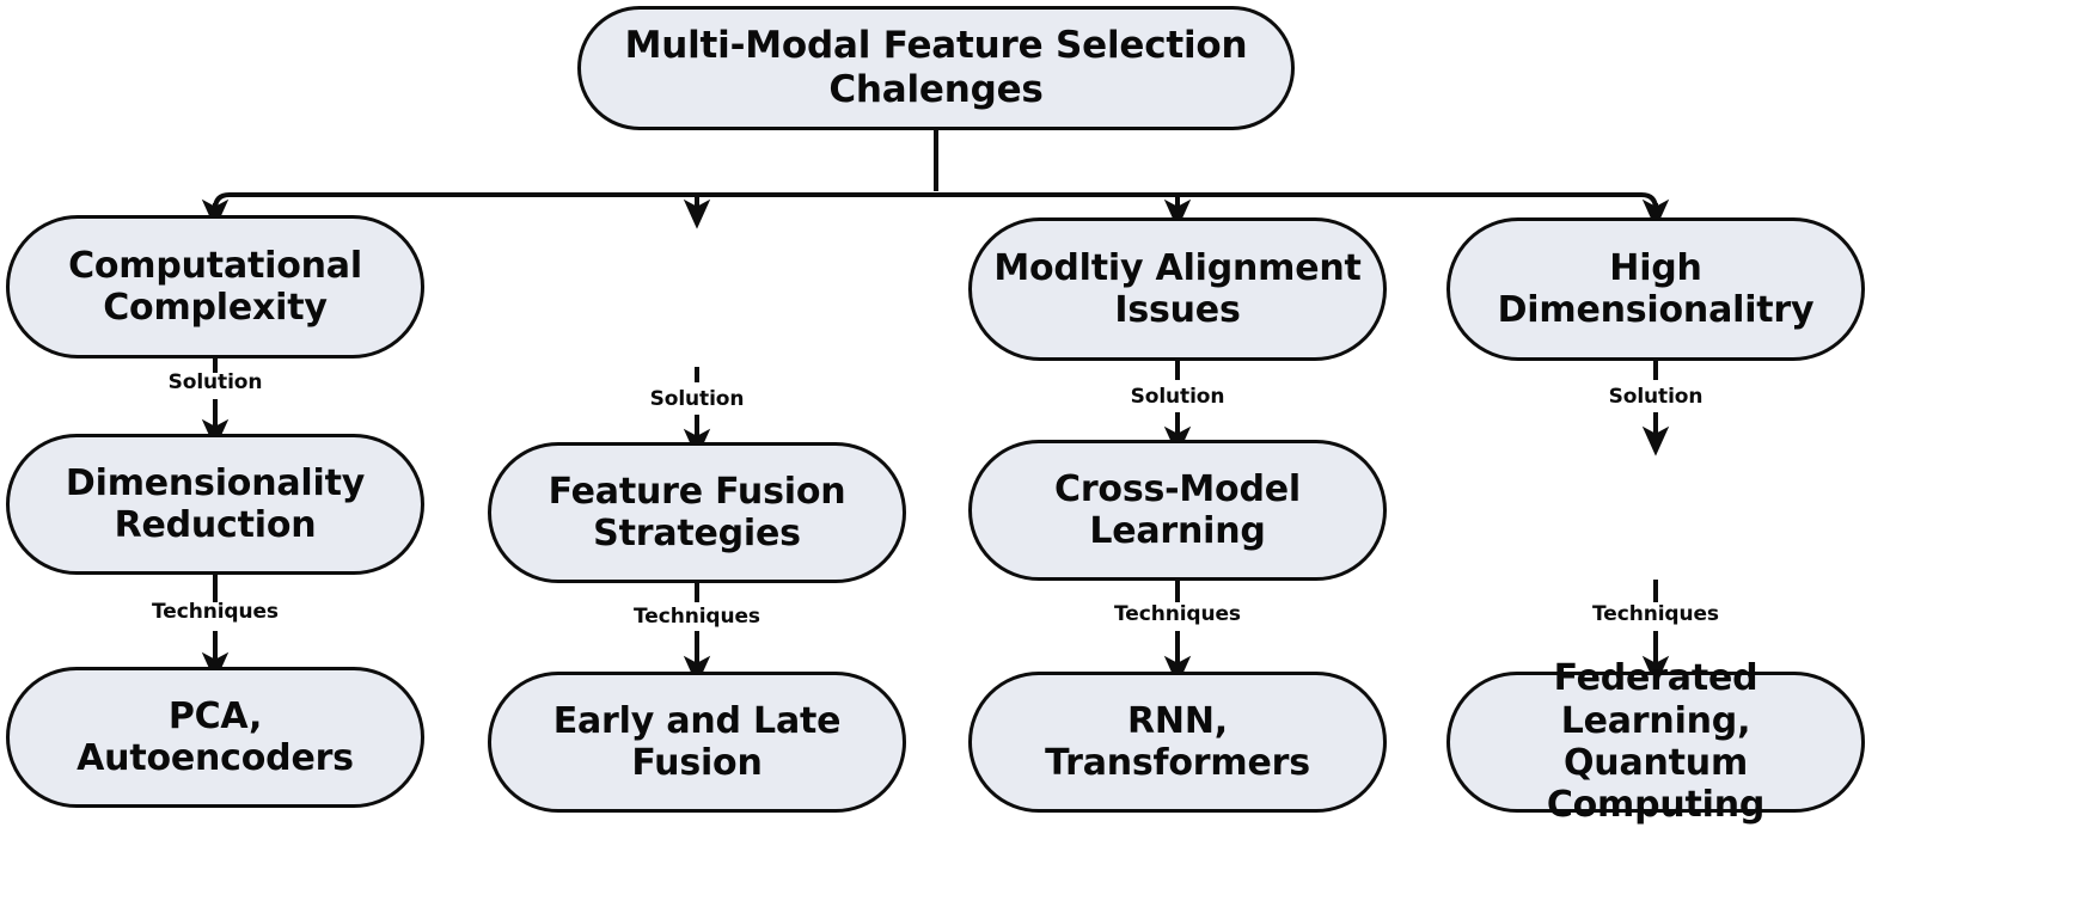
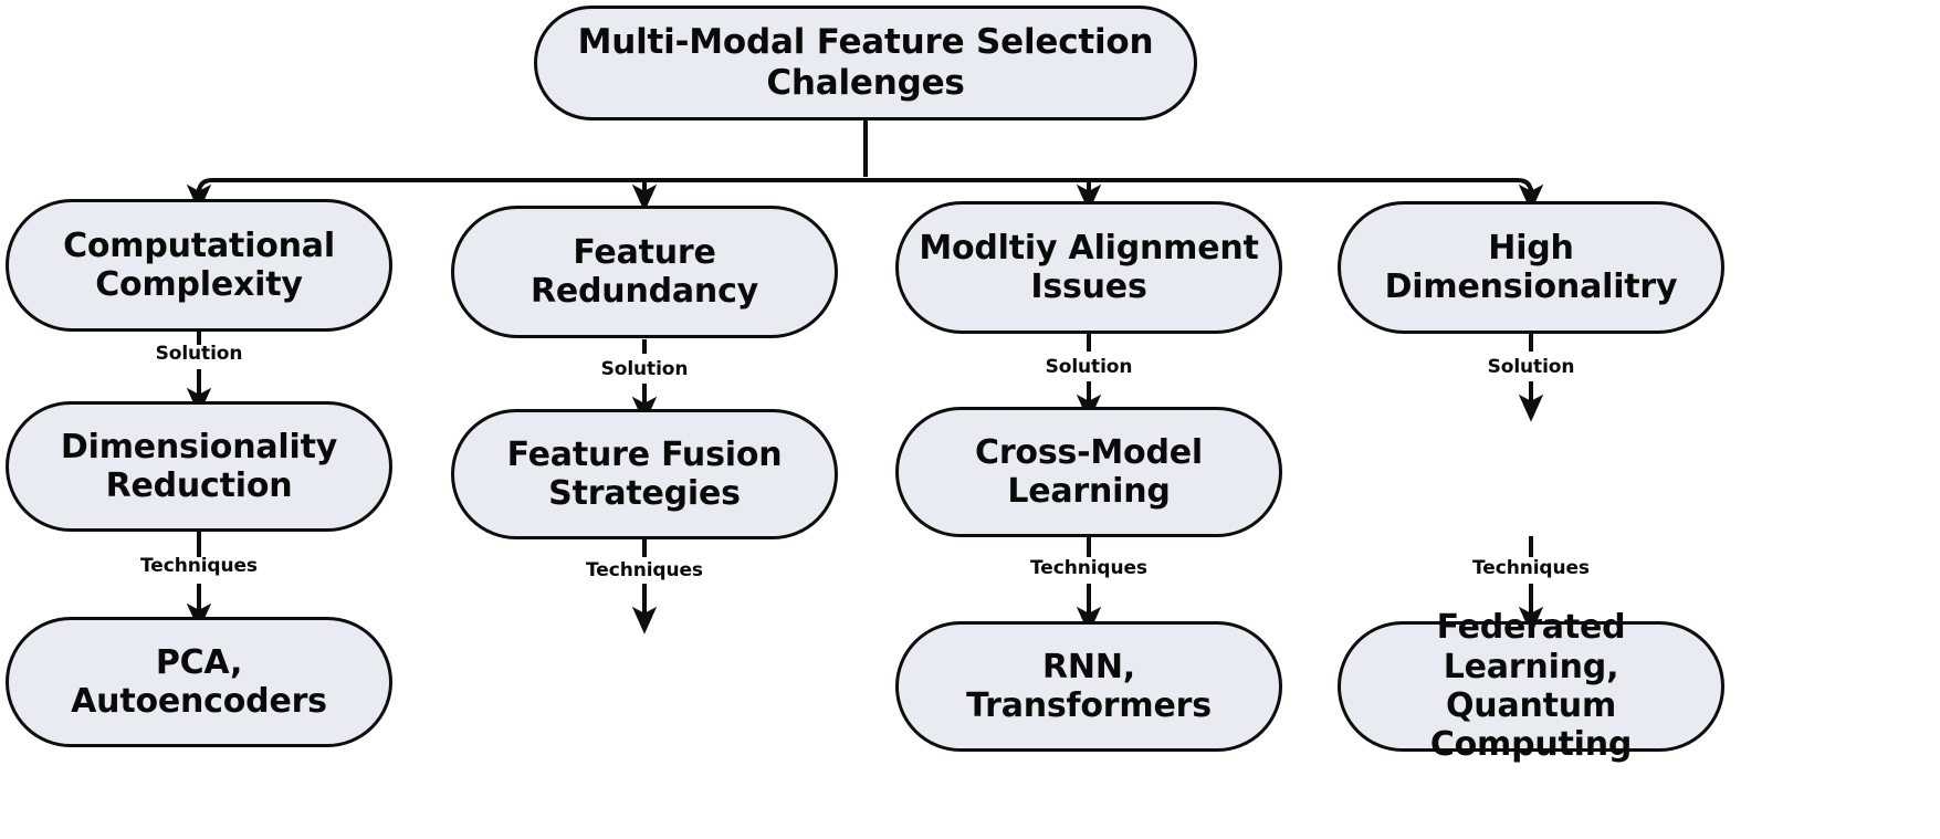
  Multi-Modal Feature Selection Chalenges
  Computational Complexity
+ Feature Redundancy
  Modltiy Alignment Issues
  High Dimensionalitry
  Solution
  Solution
  Solution
  Solution
  Dimensionality Reduction
  Feature Fusion Strategies
  Cross-Model Learning
  Techniques
  Techniques
  Techniques
  Techniques
  PCA, Autoencoders
- Early and Late Fusion
  RNN, Transformers
  Federated Learning, Quantum Computing
